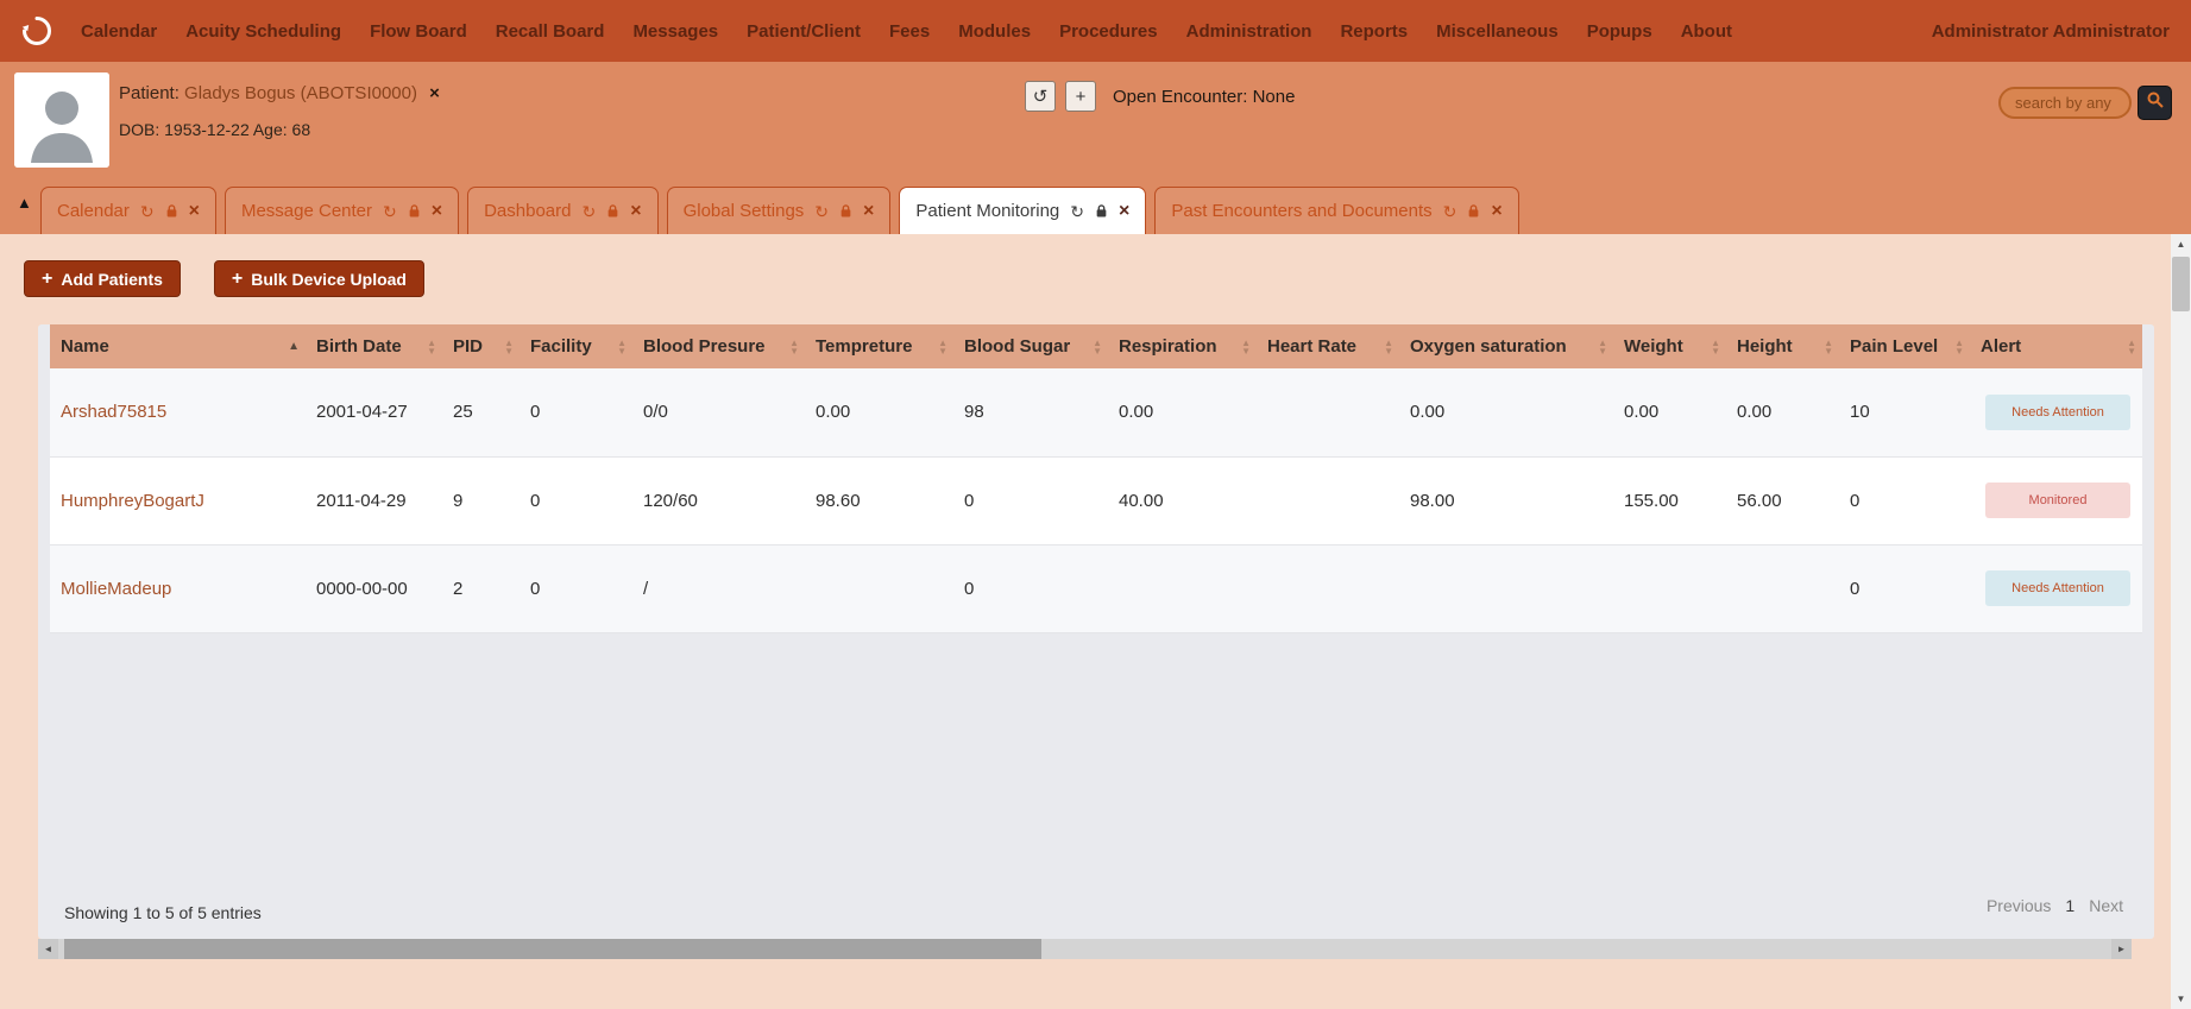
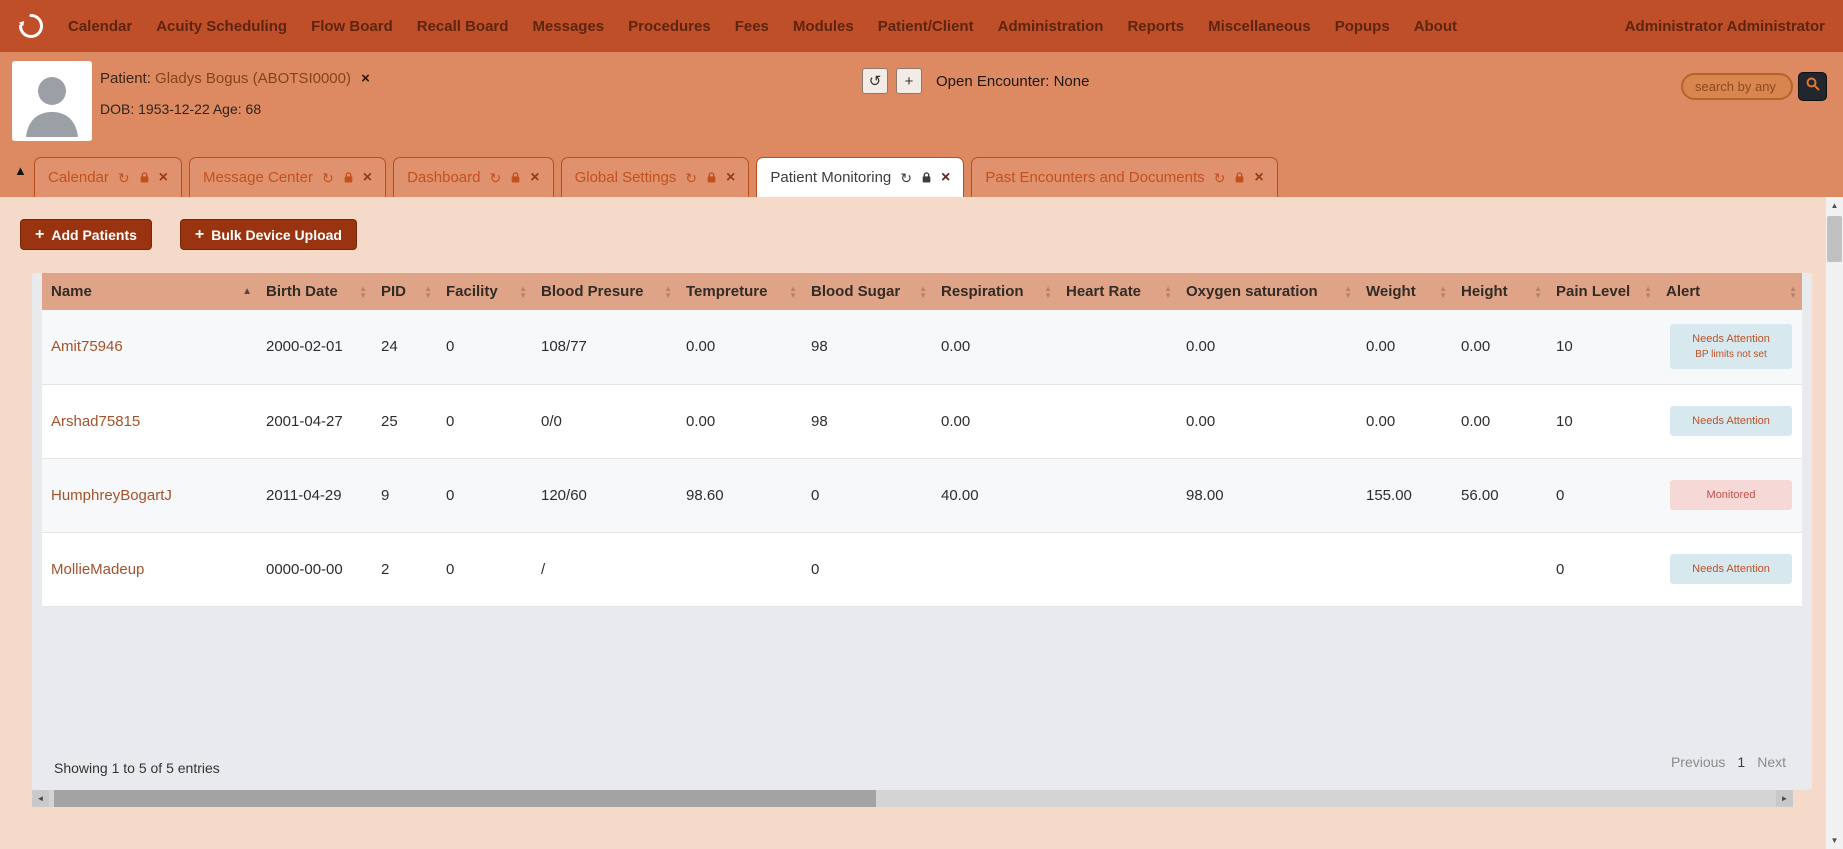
  Calendar
  Acuity Scheduling
  Flow Board
  Recall Board
  Messages
- Patient/Client
+ Procedures
  Fees
  Modules
- Procedures
+ Patient/Client
  Administration
  Reports
  Miscellaneous
  Popups
  About
  Administrator Administrator
  Patient: Gladys Bogus (ABOTSI0000) ×
  DOB: 1953-12-22 Age: 68
  ↺
  +
  Open Encounter: None
  search by any
  ▲
  Calendar
  ↻
  ×
  Message Center
  ↻
  ×
  Dashboard
  ↻
  ×
  Global Settings
  ↻
  ×
  Patient Monitoring
  ↻
  ×
  Past Encounters and Documents
  ↻
  ×
  +
  Add Patients
  +
  Bulk Device Upload
  Name ▲	Birth Date ▲▼	PID ▲▼	Facility ▲▼	Blood Presure ▲▼	Tempreture ▲▼	Blood Sugar ▲▼	Respiration ▲▼	Heart Rate ▲▼	Oxygen saturation ▲▼	Weight ▲▼	Height ▲▼	Pain Level ▲▼	Alert ▲▼
+ Amit75946	2000-02-01	24	0	108/77	0.00	98	0.00		0.00	0.00	0.00	10	Needs AttentionBP limits not set
  Arshad75815	2001-04-27	25	0	0/0	0.00	98	0.00		0.00	0.00	0.00	10	Needs Attention
  HumphreyBogartJ	2011-04-29	9	0	120/60	98.60	0	40.00		98.00	155.00	56.00	0	Monitored
  MollieMadeup	0000-00-00	2	0	/		0						0	Needs Attention
  Showing 1 to 5 of 5 entries
  Previous
  1
  Next
  ◄
  ►
  ▲
  ▼
